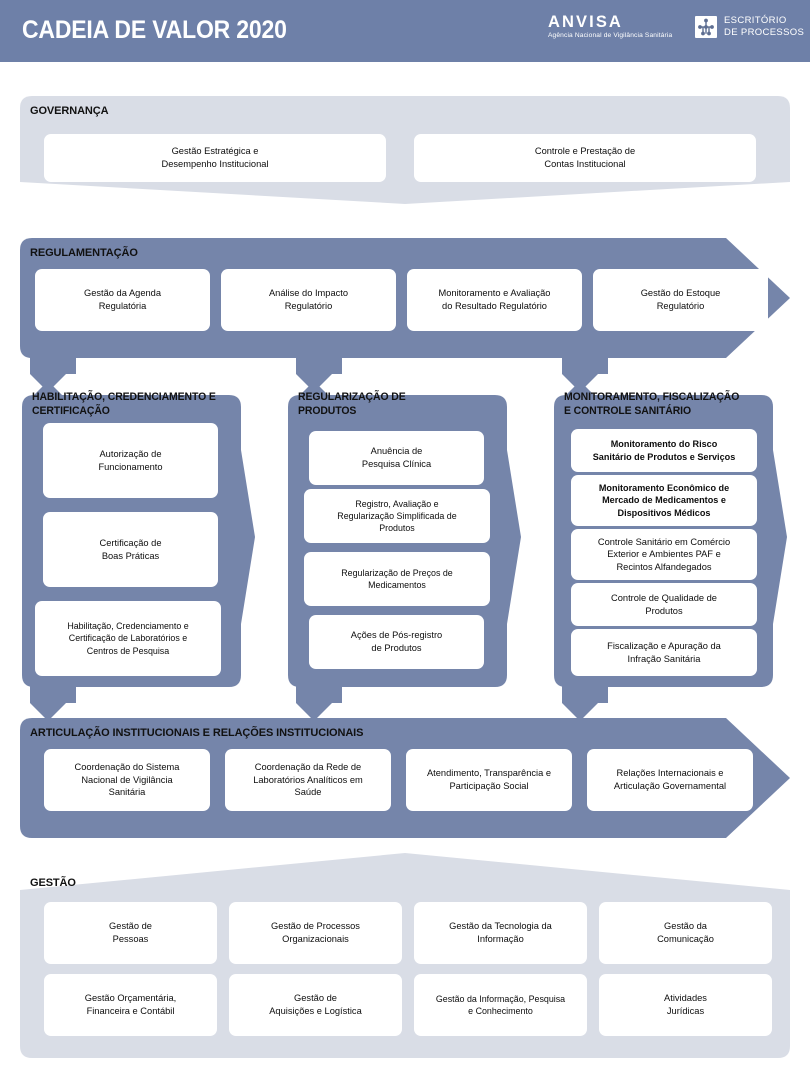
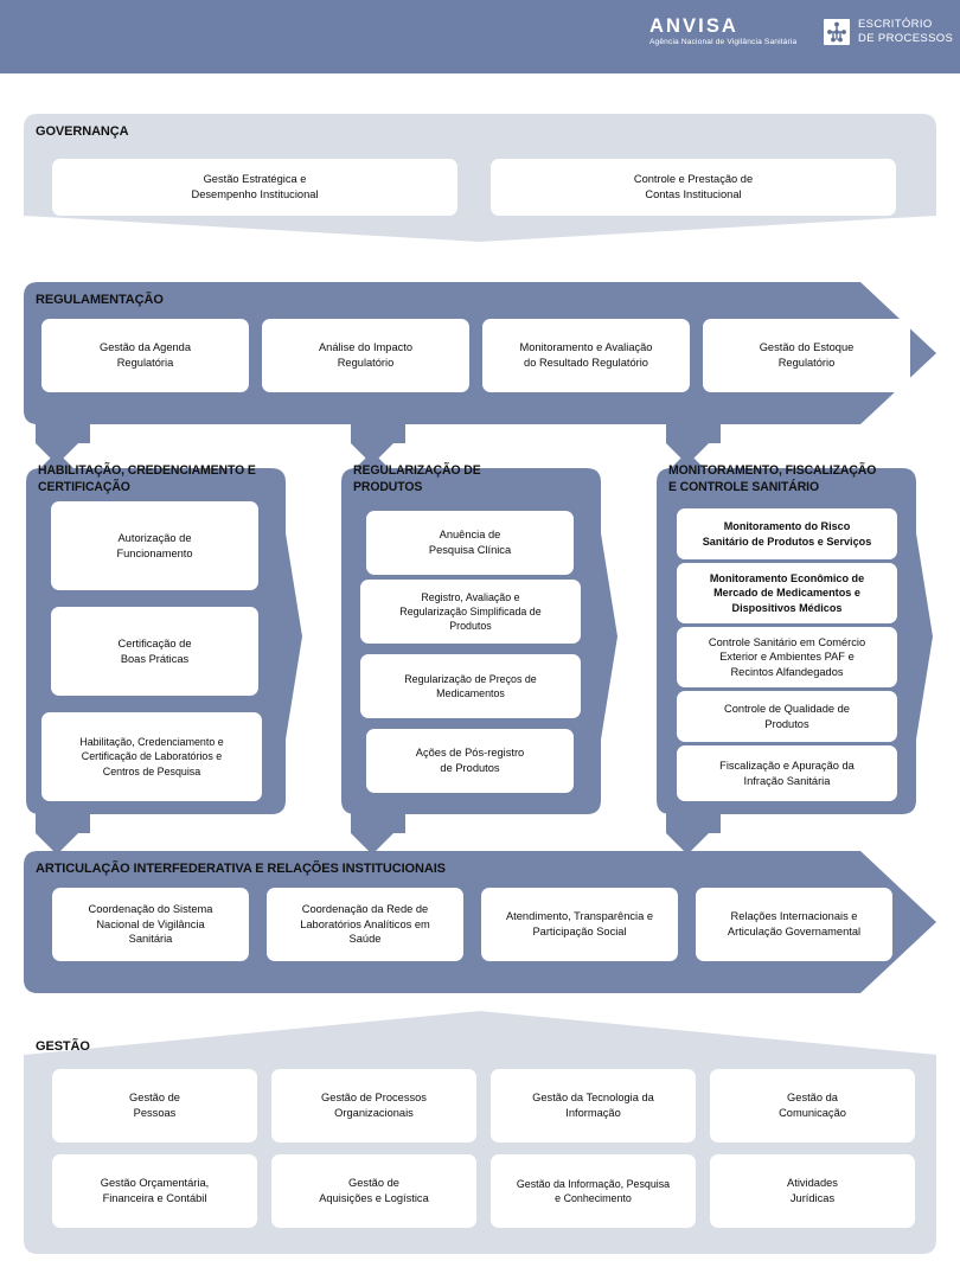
- CADEIA DE VALOR 2020
  ANVISA
  ESCRITÓRIO
  DE PROCESSOS
  GOVERNANÇA
  Gestão Estratégica e
  Desempenho Institucional
  Controle e Prestação de
  Contas Institucional
  REGULAMENTAÇÃO
  Gestão da Agenda
  Regulatória
  Análise do Impacto
  Regulatório
  Monitoramento e Avaliação
  do Resultado Regulatório
  Gestão do Estoque
  Regulatório
  HABILITAÇÃO, CREDENCIAMENTO E
  CERTIFICAÇÃO
  Autorização de
  Funcionamento
  Certificação de
  Boas Práticas
  Habilitação, Credenciamento e
  Certificação de Laboratórios e
  Centros de Pesquisa
  REGULARIZAÇÃO DE
  PRODUTOS
  Anuência de
  Pesquisa Clínica
  Registro, Avaliação e
  Regularização Simplificada de
  Produtos
  Regularização de Preços de
  Medicamentos
  Ações de Pós-registro
  de Produtos
  MONITORAMENTO, FISCALIZAÇÃO
  E CONTROLE SANITÁRIO
  Monitoramento do Risco
  Sanitário de Produtos e Serviços
  Monitoramento Econômico de
  Mercado de Medicamentos e
  Dispositivos Médicos
  Controle Sanitário em Comércio
  Exterior e Ambientes PAF e
  Recintos Alfandegados
  Controle de Qualidade de
  Produtos
  Fiscalização e Apuração da
  Infração Sanitária
- ARTICULAÇÃO INSTITUCIONAIS E RELAÇÕES INSTITUCIONAIS
+ ARTICULAÇÃO INTERFEDERATIVA E RELAÇÕES INSTITUCIONAIS
  Coordenação do Sistema
  Nacional de Vigilância
  Sanitária
  Coordenação da Rede de
  Laboratórios Analíticos em
  Saúde
  Atendimento, Transparência e
  Participação Social
  Relações Internacionais e
  Articulação Governamental
  GESTÃO
  Gestão de
  Pessoas
  Gestão de Processos
  Organizacionais
  Gestão da Tecnologia da
  Informação
  Gestão da
  Comunicação
  Gestão Orçamentária,
  Financeira e Contábil
  Gestão de
  Aquisições e Logística
  Gestão da Informação, Pesquisa
  e Conhecimento
  Atividades
  Jurídicas
